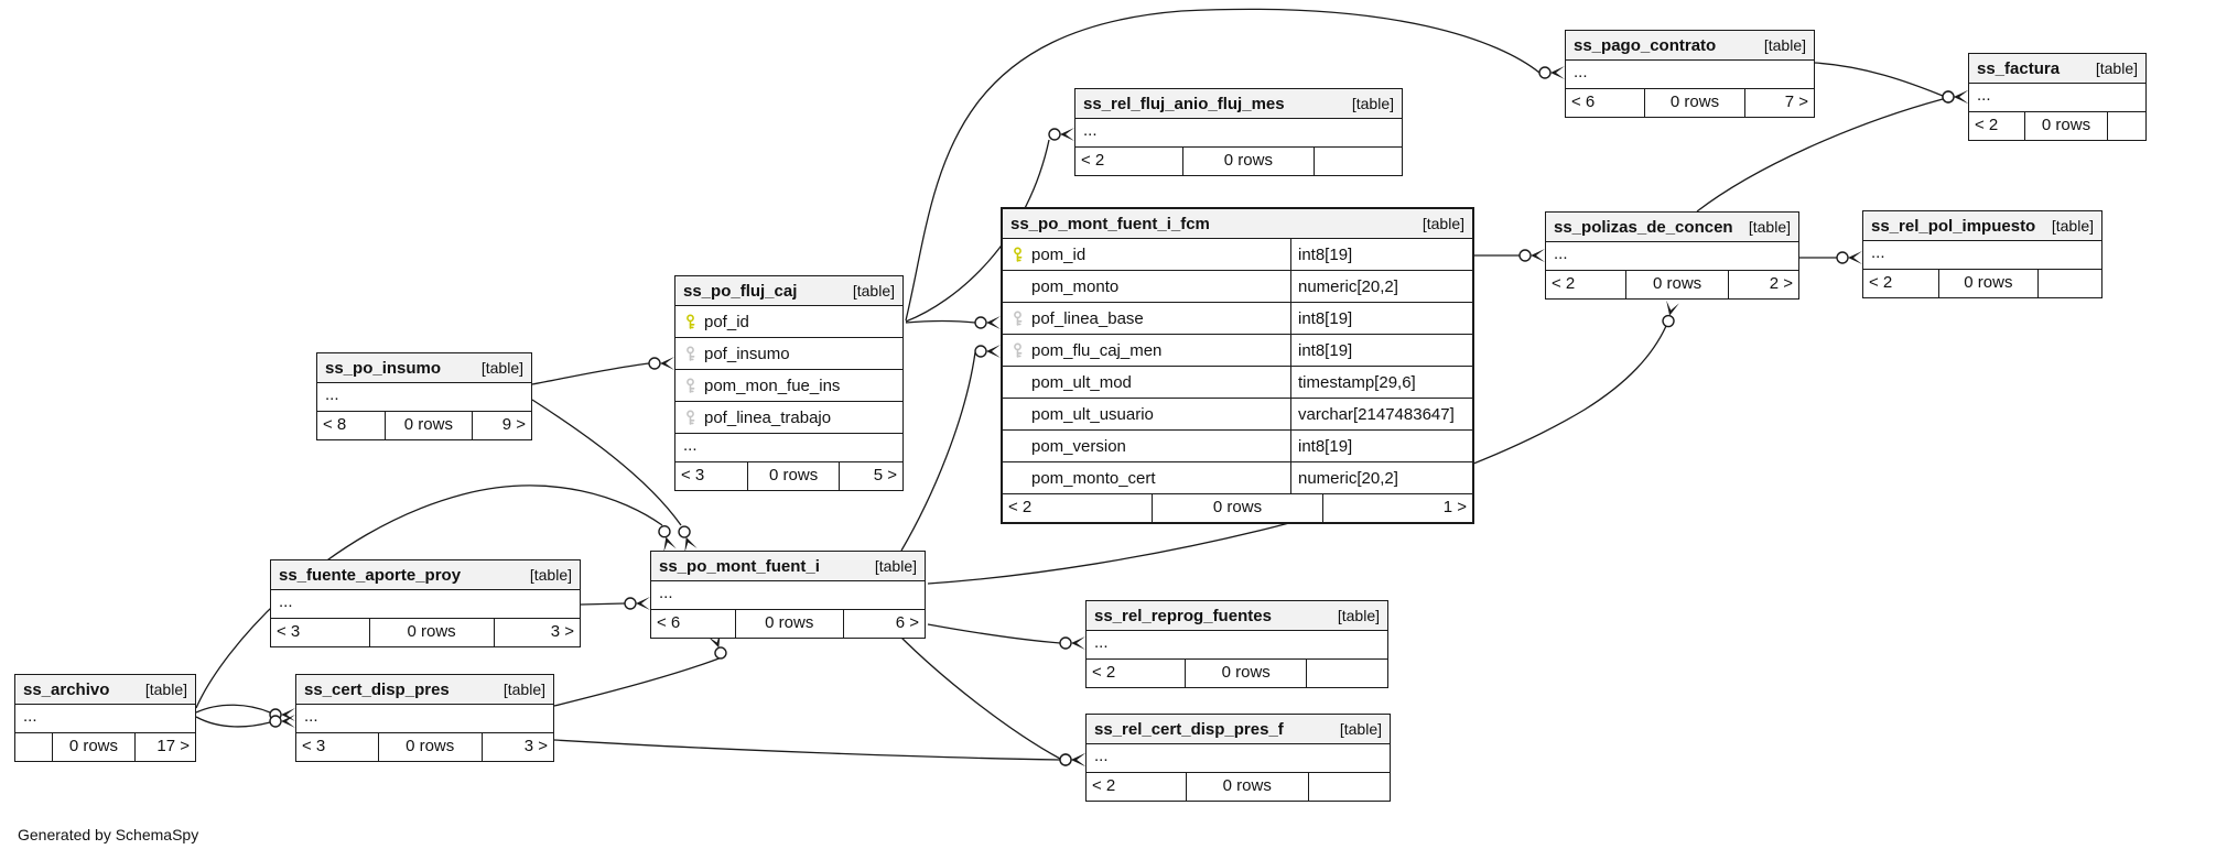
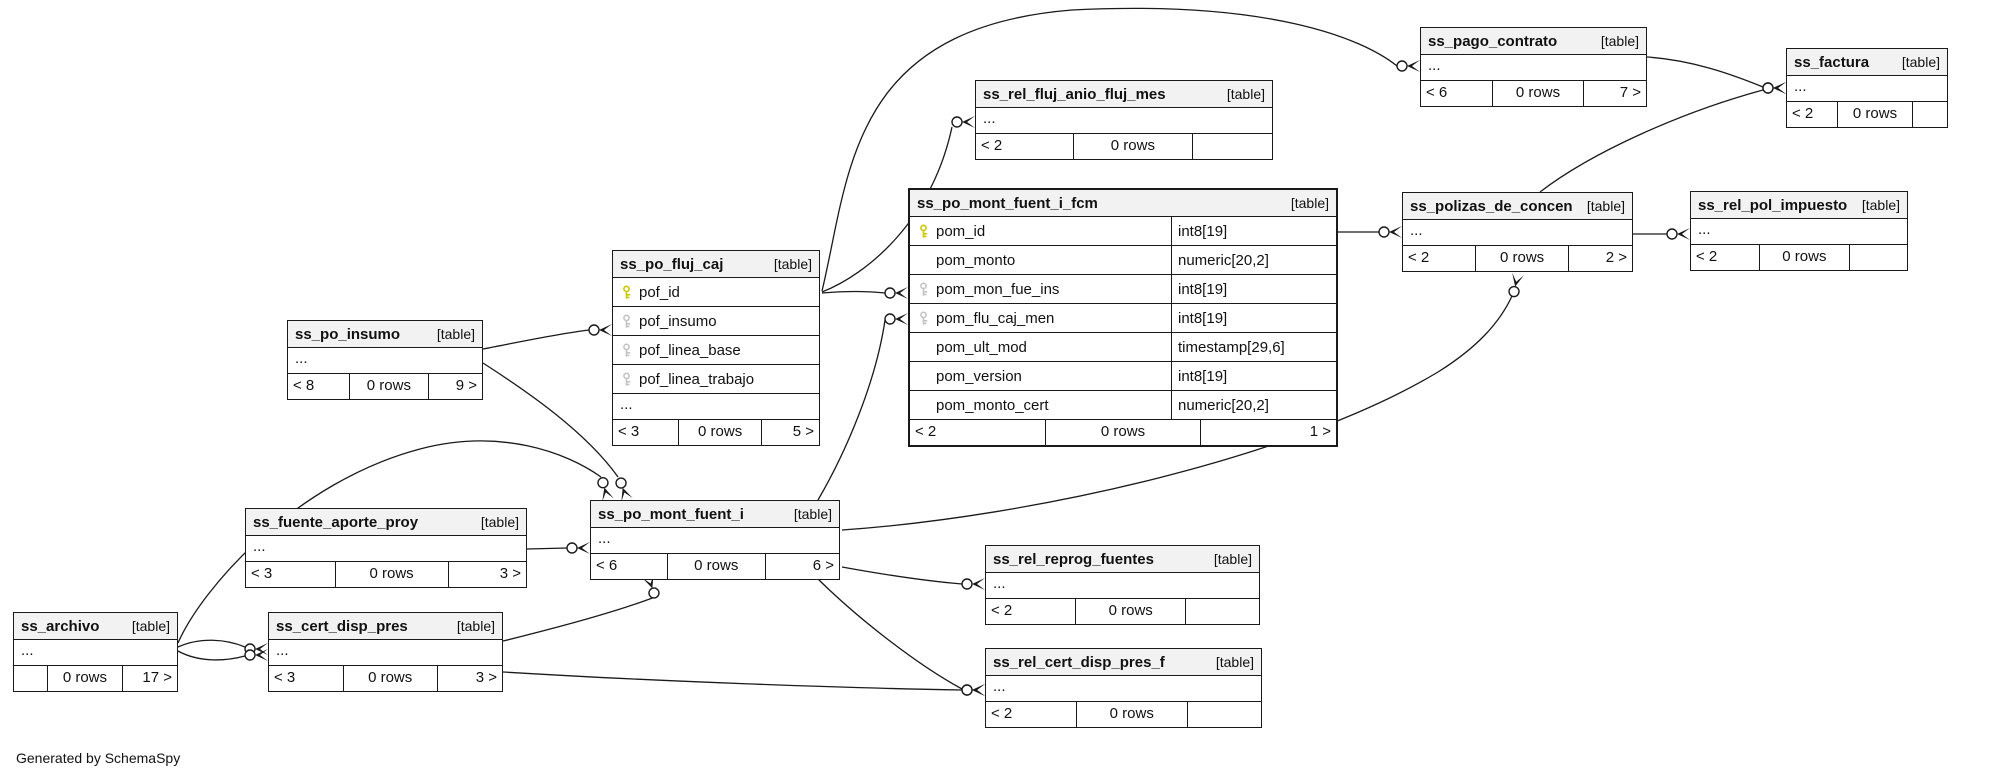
  ss_pago_contrato
  [table]
  ...
  < 6
  0 rows
  7 >
  ss_factura
  [table]
  ...
  < 2
  0 rows
  ss_rel_fluj_anio_fluj_mes
  [table]
  ...
  < 2
  0 rows
  ss_po_mont_fuent_i_fcm
  [table]
  pom_id
  int8[19]
  pom_monto
  numeric[20,2]
- pof_linea_base
+ pom_mon_fue_ins
  int8[19]
  pom_flu_caj_men
  int8[19]
  pom_ult_mod
  timestamp[29,6]
- pom_ult_usuario
- varchar[2147483647]
  pom_version
  int8[19]
  pom_monto_cert
  numeric[20,2]
  < 2
  0 rows
  1 >
  ss_polizas_de_concen
  [table]
  ...
  < 2
  0 rows
  2 >
  ss_rel_pol_impuesto
  [table]
  ...
  < 2
  0 rows
  ss_po_fluj_caj
  [table]
  pof_id
  pof_insumo
- pom_mon_fue_ins
+ pof_linea_base
  pof_linea_trabajo
  ...
  < 3
  0 rows
  5 >
  ss_po_insumo
  [table]
  ...
  < 8
  0 rows
  9 >
  ss_fuente_aporte_proy
  [table]
  ...
  < 3
  0 rows
  3 >
  ss_po_mont_fuent_i
  [table]
  ...
  < 6
  0 rows
  6 >
  ss_rel_reprog_fuentes
  [table]
  ...
  < 2
  0 rows
  ss_archivo
  [table]
  ...
  0 rows
  17 >
  ss_cert_disp_pres
  [table]
  ...
  < 3
  0 rows
  3 >
  ss_rel_cert_disp_pres_f
  [table]
  ...
  < 2
  0 rows
  Generated by SchemaSpy
